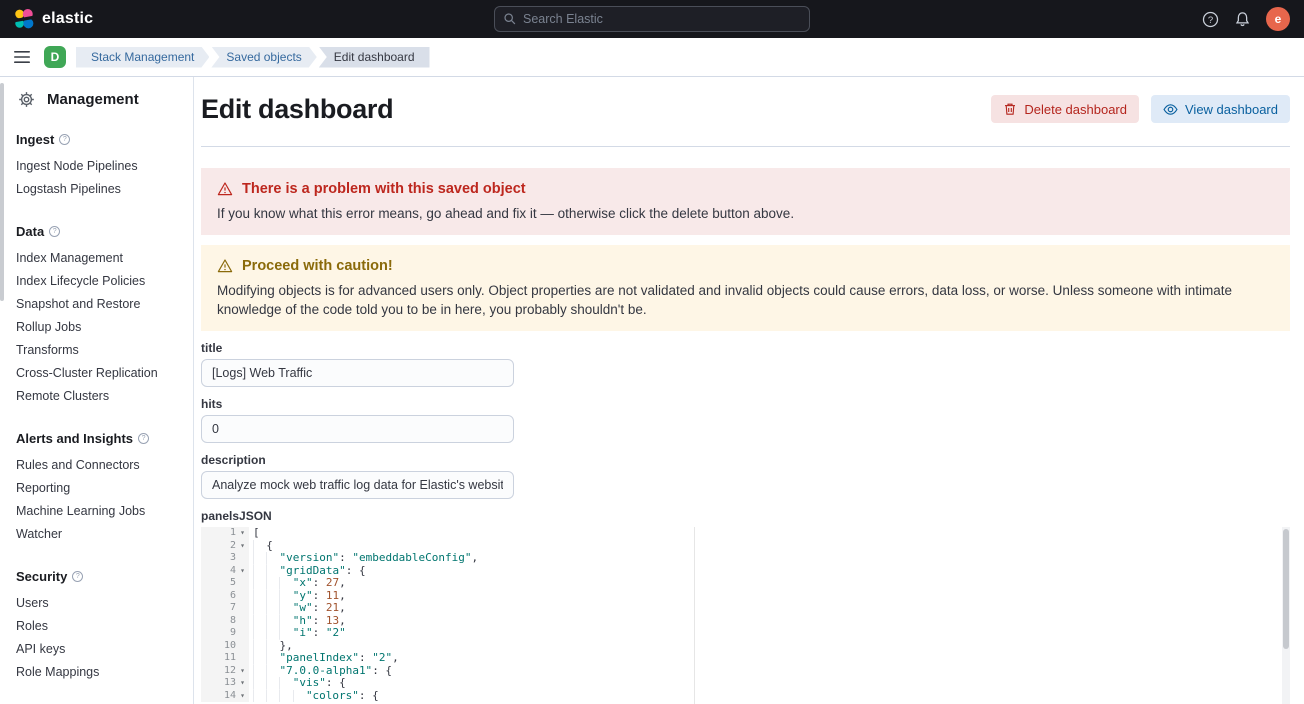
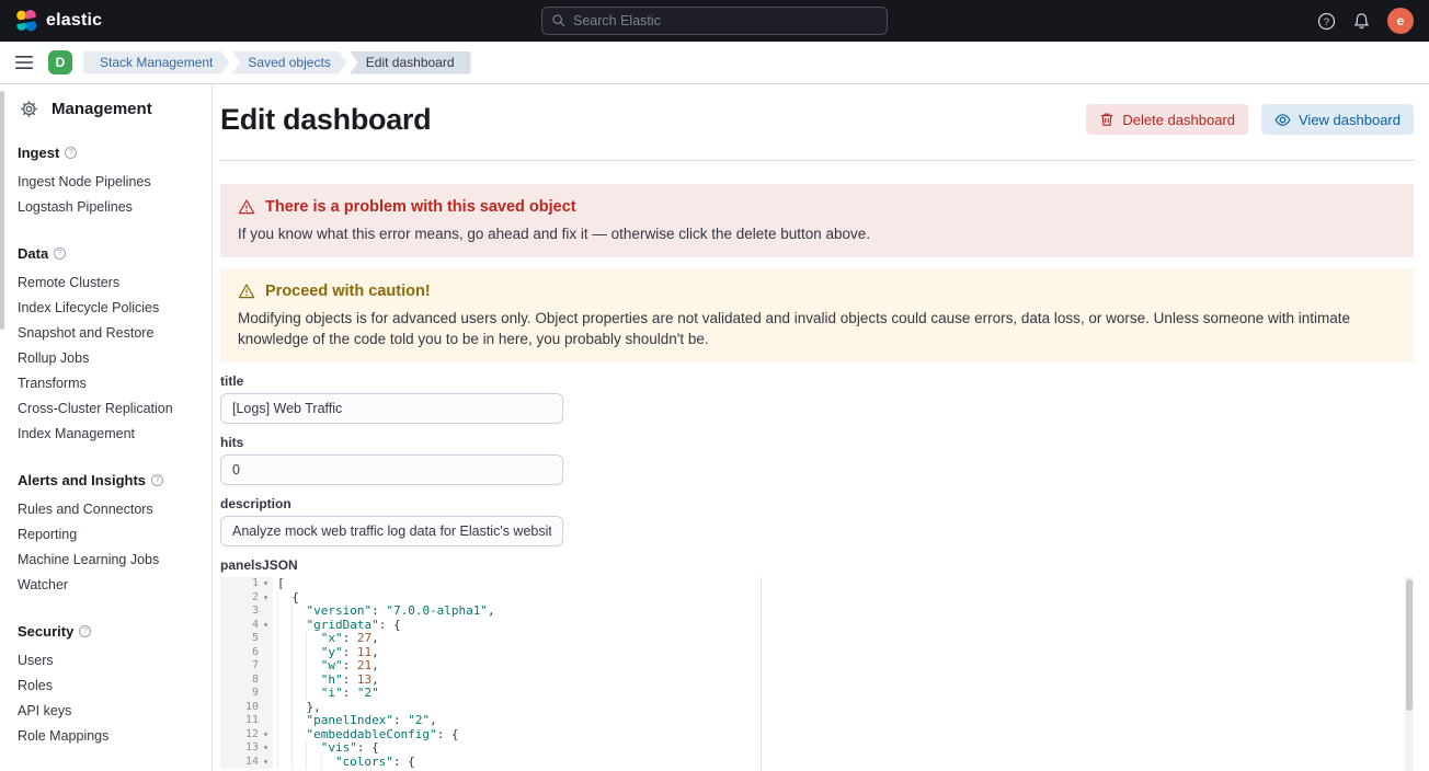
  elastic
  Search Elastic
  ?
  e
  D
  Stack Management
  Saved objects
  Edit dashboard
  Management
  Ingest
  Ingest Node Pipelines
  Logstash Pipelines
  Data
- Index Management
+ Remote Clusters
  Index Lifecycle Policies
  Snapshot and Restore
  Rollup Jobs
  Transforms
  Cross-Cluster Replication
- Remote Clusters
+ Index Management
  Alerts and Insights
  Rules and Connectors
  Reporting
  Machine Learning Jobs
  Watcher
  Security
  Users
  Roles
  API keys
  Role Mappings
  Edit dashboard
  Delete dashboard
  View dashboard
  There is a problem with this saved object
  If you know what this error means, go ahead and fix it — otherwise click the delete button above.
  Proceed with caution!
  Modifying objects is for advanced users only. Object properties are not validated and invalid objects could cause errors, data loss, or worse. Unless someone with intimate knowledge of the code told you to be in here, you probably shouldn't be.
  title
  [Logs] Web Traffic
  hits
  0
  description
  Analyze mock web traffic log data for Elastic's websit
  panelsJSON
  1
  ▾
  [
  2
  ▾
  {
  3
- "version": "embeddableConfig",
+ "version": "7.0.0-alpha1",
  4
  ▾
  "gridData": {
  5
  "x": 27,
  6
  "y": 11,
  7
  "w": 21,
  8
  "h": 13,
  9
  "i": "2"
  10
  },
  11
  "panelIndex": "2",
  12
  ▾
- "7.0.0-alpha1": {
+ "embeddableConfig": {
  13
  ▾
  "vis": {
  14
  ▾
  "colors": {
